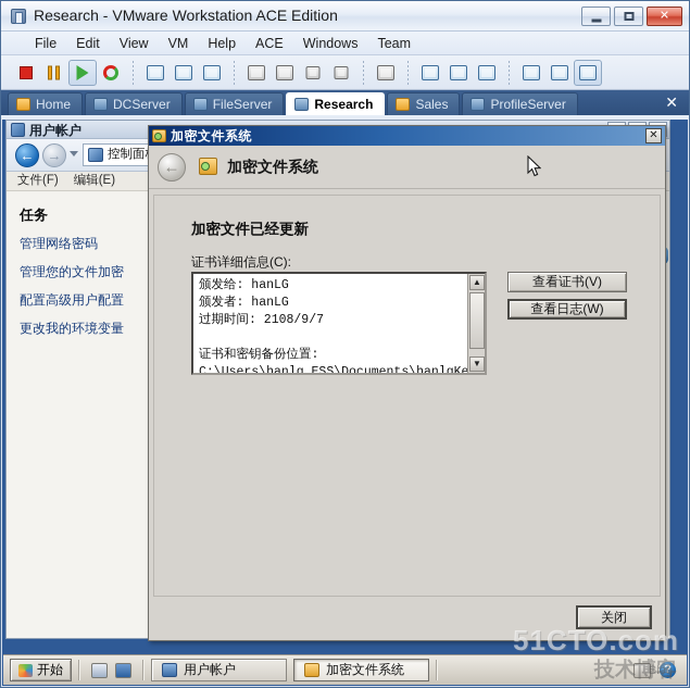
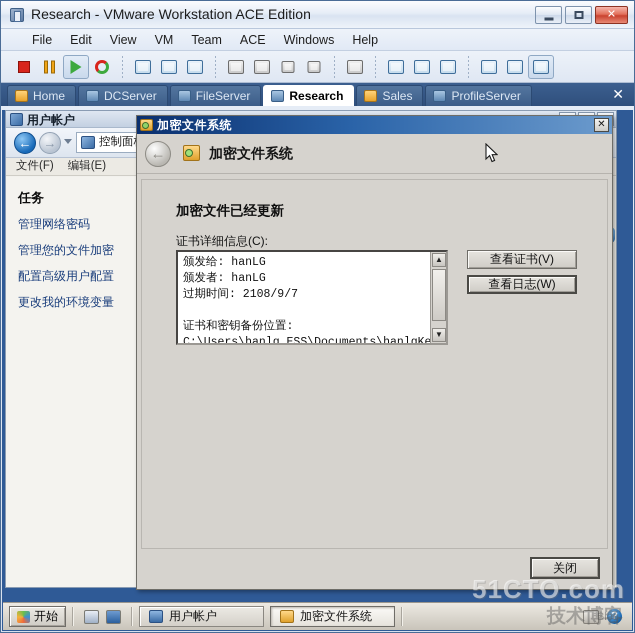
  Research - VMware Workstation ACE Edition
  ✕
  File
  Edit
  View
  VM
- Help
+ Team
  ACE
  Windows
- Team
+ Help
  Home
  DCServer
  FileServer
  Research
  Sales
  ProfileServer
  ✕
  用户帐户
  ←
  →
  控制面
  文件(F)
  编辑(E)
  任务
  管理网络密码
  管理您的文件加密
  配置高级用户配置
  更改我的环境变量
  加密文件系统
  ✕
  ←
  加密文件系统
  加密文件已经更新
  证书详细信息(C):
  颁发给: hanLG
  颁发者: hanLG
  过期时间: 2108/9/7
  证书和密钥备份位置:
  C:\Users\hanlg.ESS\Documents\hanlgKe
  ▲
  ▼
  查看证书(V)
  查看日志(W)
  关闭
  开始
  用户帐户
  加密文件系统
  ?
  51CTO.com
  技术博客
  Blog
